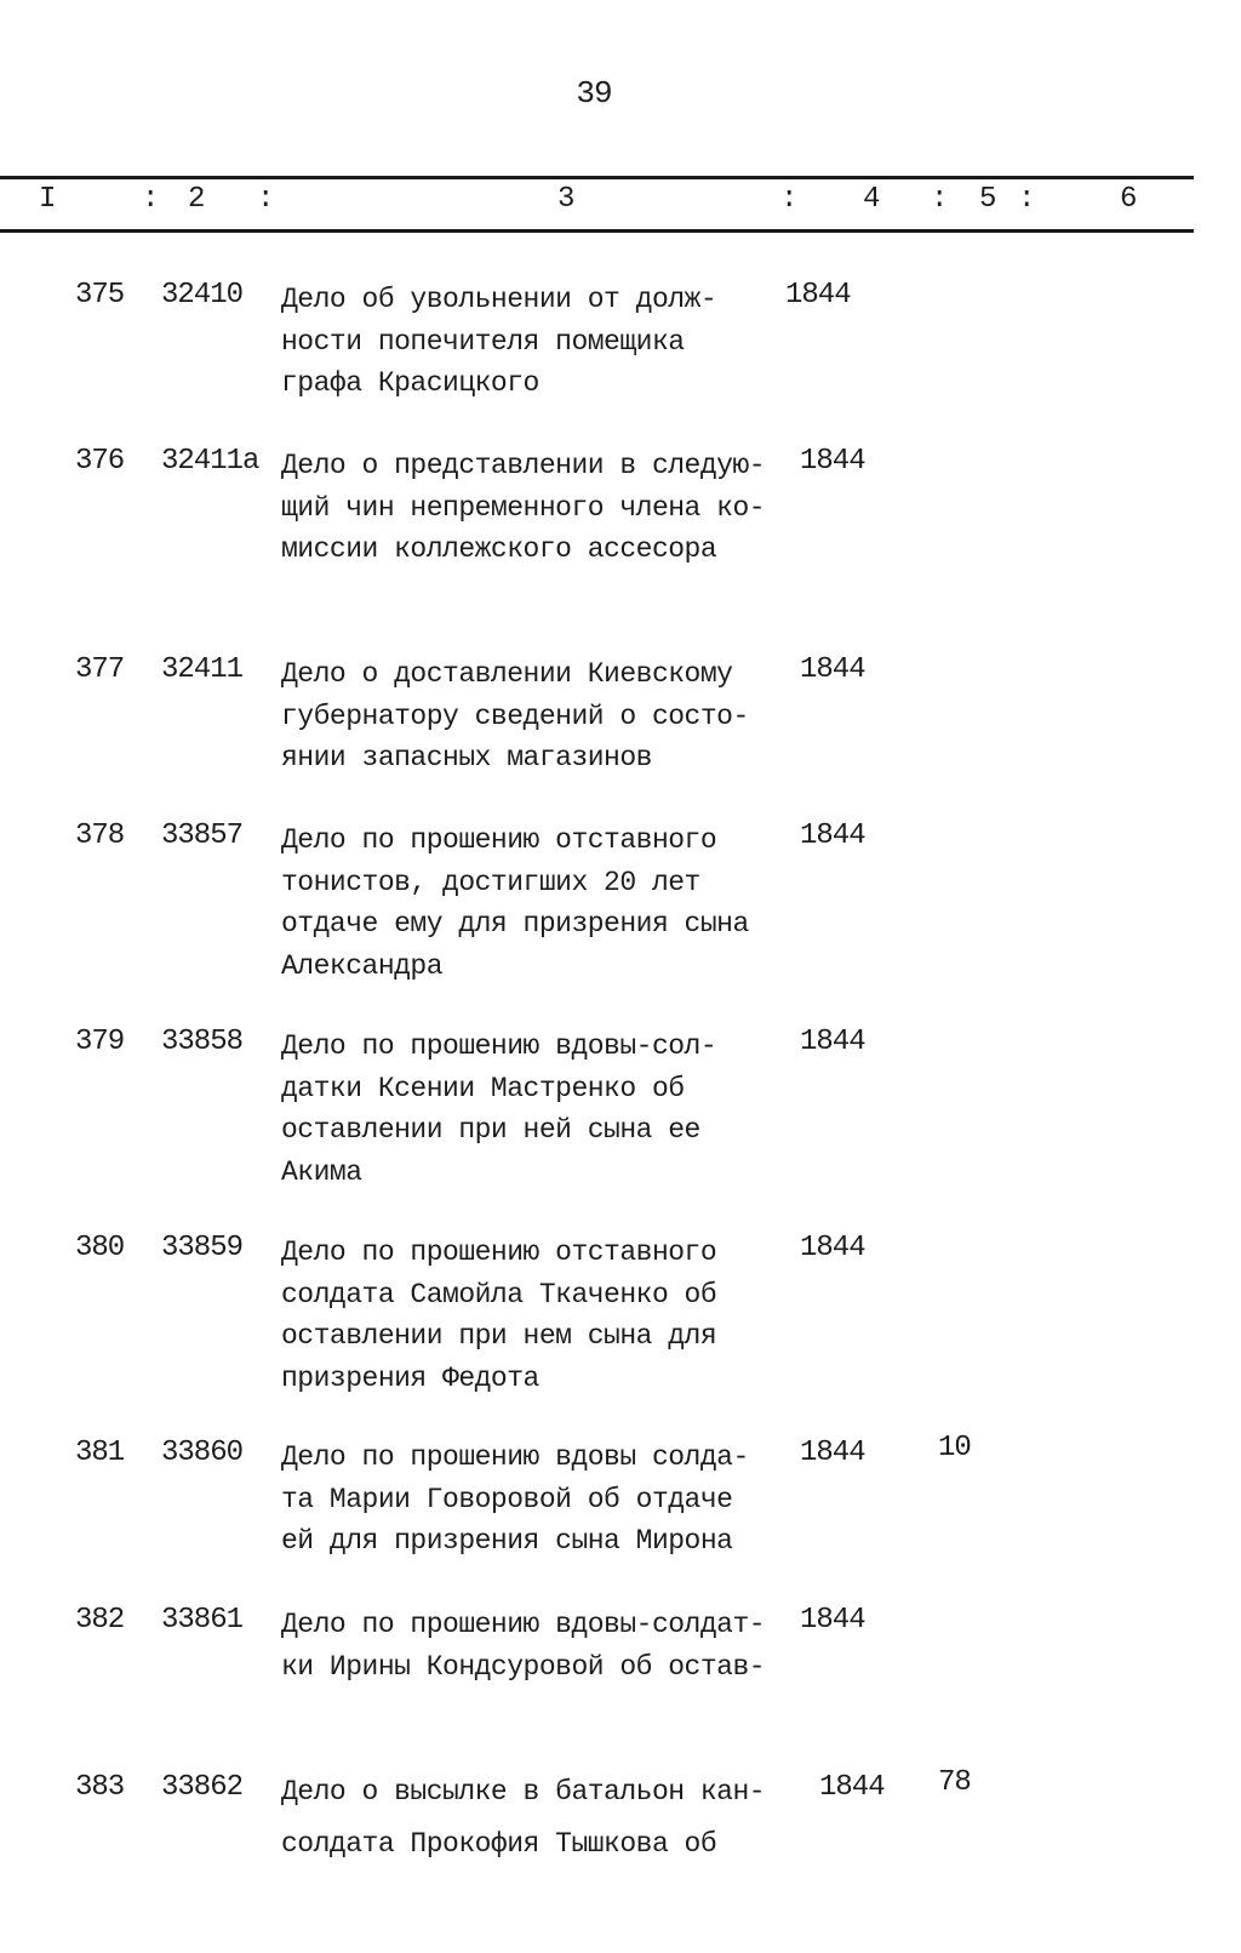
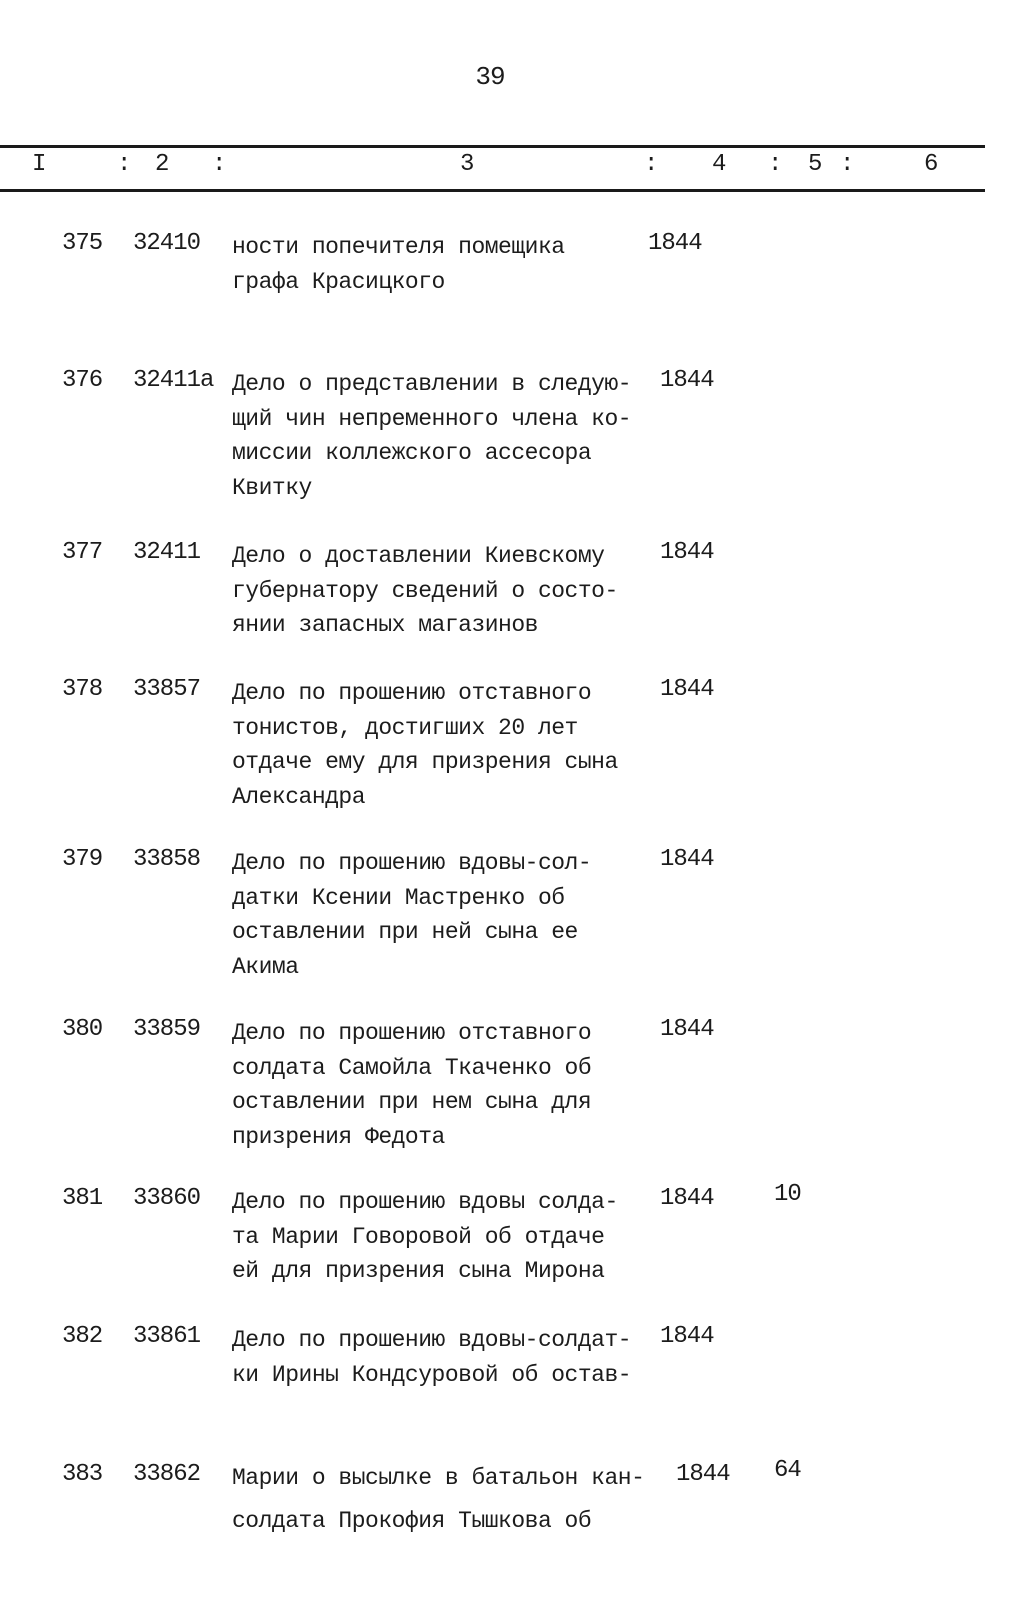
  39
  I
  :
  2
  :
  3
  :
  4
  :
  5
  :
  6
  375
  32410
- Дело об увольнении от долж-
  ности попечителя помещика
  графа Красицкого
  1844
  376
  32411а
  Дело о представлении в следую-
  щий чин непременного члена ко-
  миссии коллежского ассесора
+ Квитку
  1844
  377
  32411
  Дело о доставлении Киевскому
  губернатору сведений о состо-
  янии запасных магазинов
  1844
  378
  33857
  Дело по прошению отставного
  тонистов, достигших 20 лет
  отдаче ему для призрения сына
  Александра
  1844
  379
  33858
  Дело по прошению вдовы-сол-
  датки Ксении Мастренко об
  оставлении при ней сына ее
  Акима
  1844
  380
  33859
  Дело по прошению отставного
  солдата Самойла Ткаченко об
  оставлении при нем сына для
  призрения Федота
  1844
  381
  33860
  Дело по прошению вдовы солда-
  та Марии Говоровой об отдаче
  ей для призрения сына Мирона
  1844
  10
  382
  33861
  Дело по прошению вдовы-солдат-
  ки Ирины Кондсуровой об остав-
  1844
  383
  33862
- Дело о высылке в батальон кан-
+ Марии о высылке в батальон кан-
  солдата Прокофия Тышкова об
  1844
- 78
+ 64
